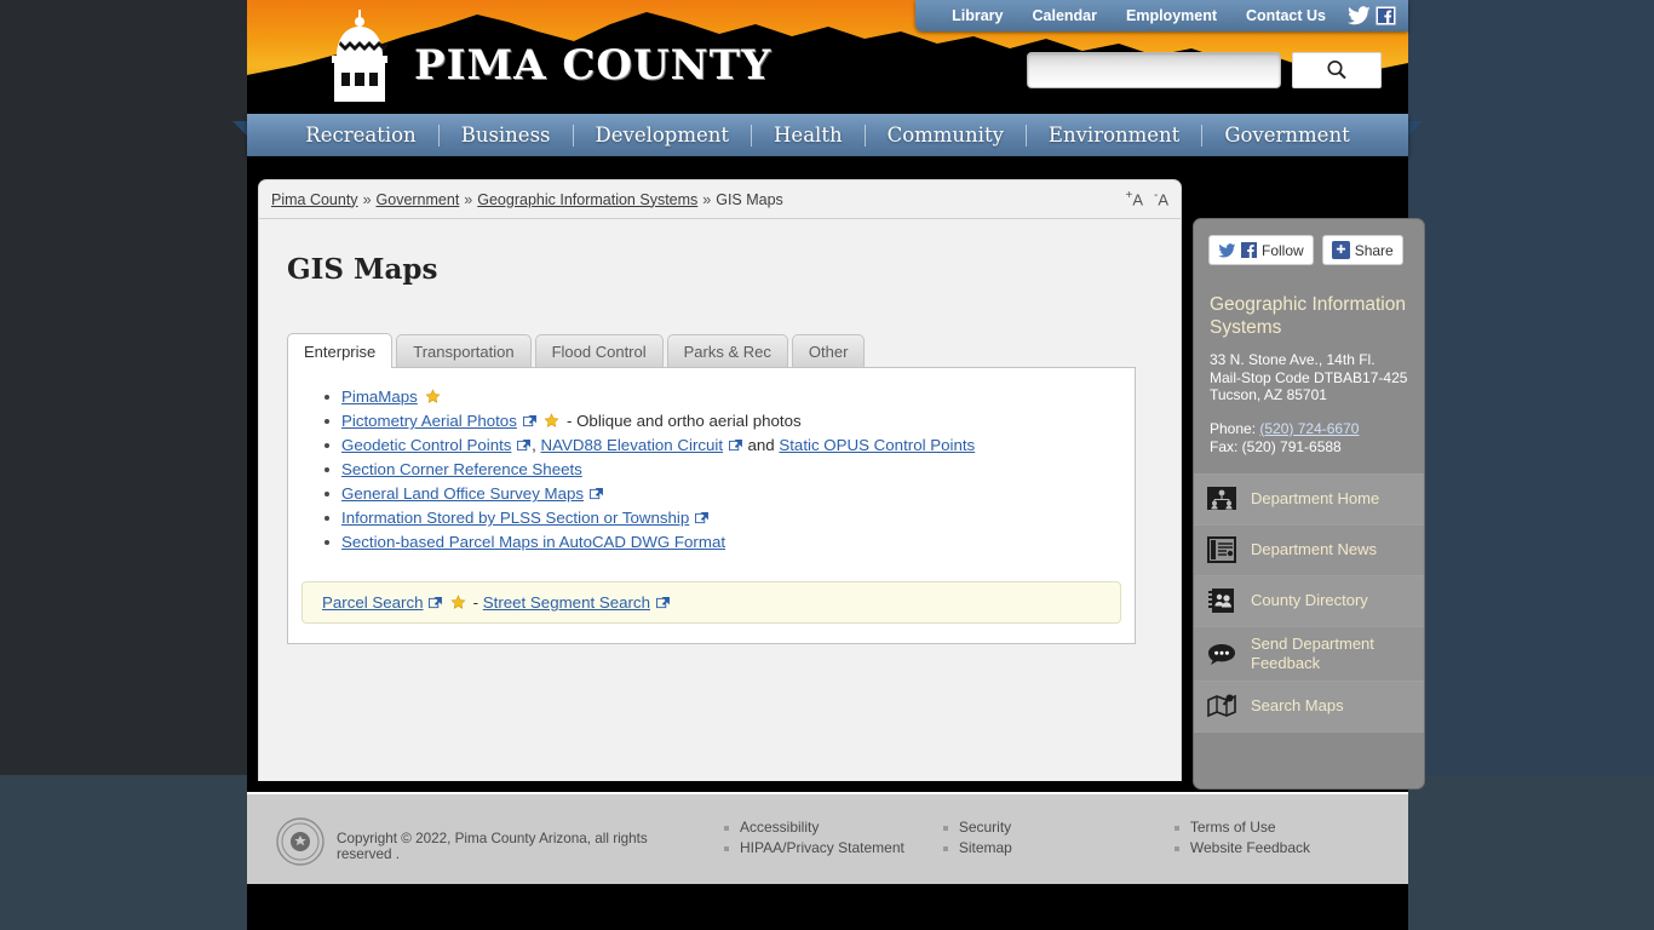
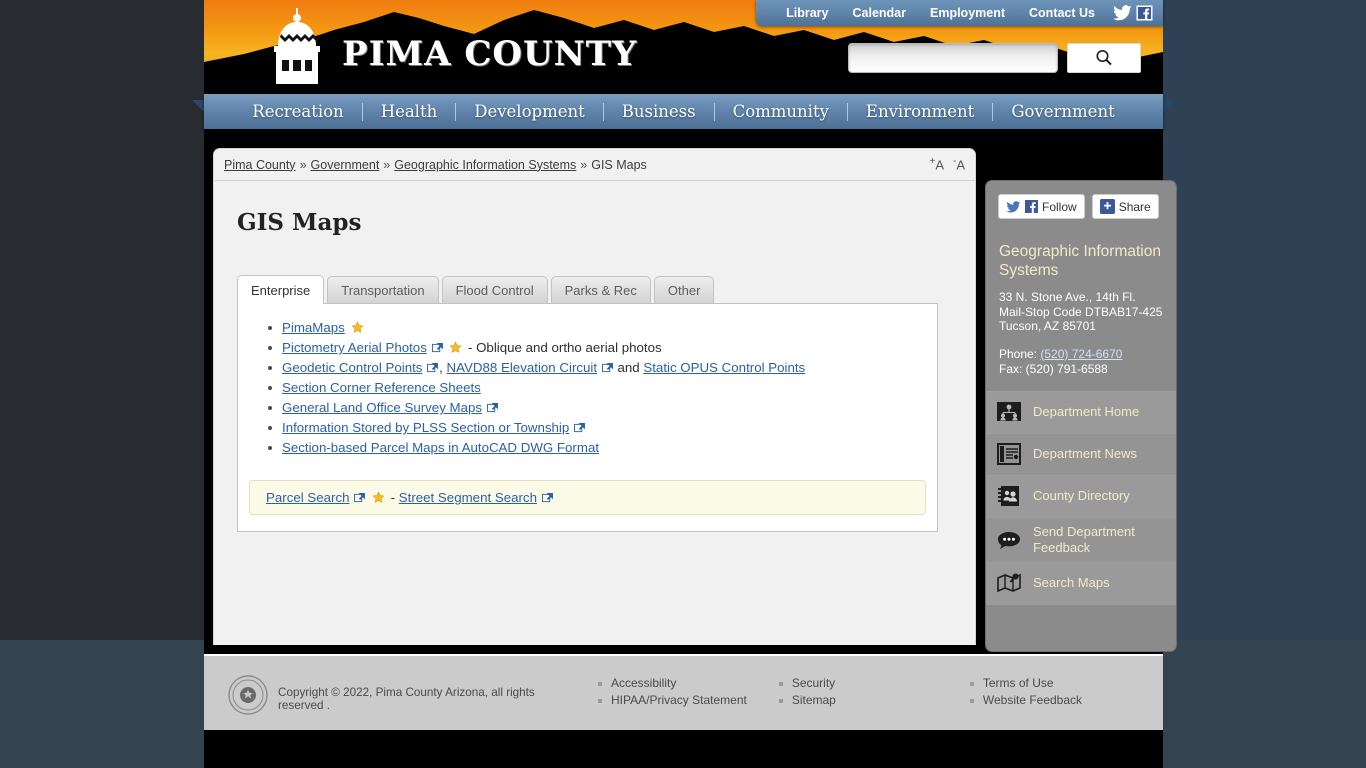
  PIMA COUNTY
  Library
  Calendar
  Employment
  Contact Us
  Recreation
- Business
+ Health
  Development
- Health
+ Business
  Community
  Environment
  Government
  Pima County
  »
  Government
  »
  Geographic Information Systems
  »
  GIS Maps
  +A
  -A
  GIS Maps
  Enterprise
  Transportation
  Flood Control
  Parks & Rec
  Other
  PimaMaps
  Pictometry Aerial Photos - Oblique and ortho aerial photos
  Geodetic Control Points , NAVD88 Elevation Circuit and Static OPUS Control Points
  Section Corner Reference Sheets
  General Land Office Survey Maps
  Information Stored by PLSS Section or Township
  Section-based Parcel Maps in AutoCAD DWG Format
  Parcel Search - Street Segment Search
  Follow
  Share
  Geographic Information Systems
  33 N. Stone Ave., 14th Fl.
  Mail-Stop Code DTBAB17-425
  Tucson, AZ 85701
  Phone: (520) 724-6670
  Fax: (520) 791-6588
  Department Home
  Department News
  County Directory
  Send Department Feedback
  Search Maps
  Copyright © 2022, Pima County Arizona, all rights reserved .
  Accessibility
  HIPAA/Privacy Statement
  Security
  Sitemap
  Terms of Use
  Website Feedback
